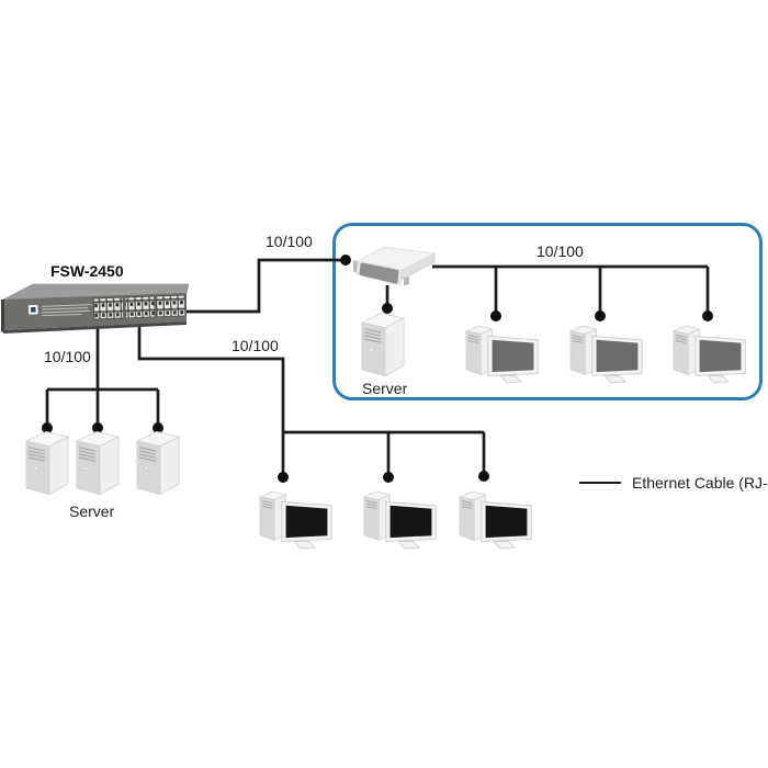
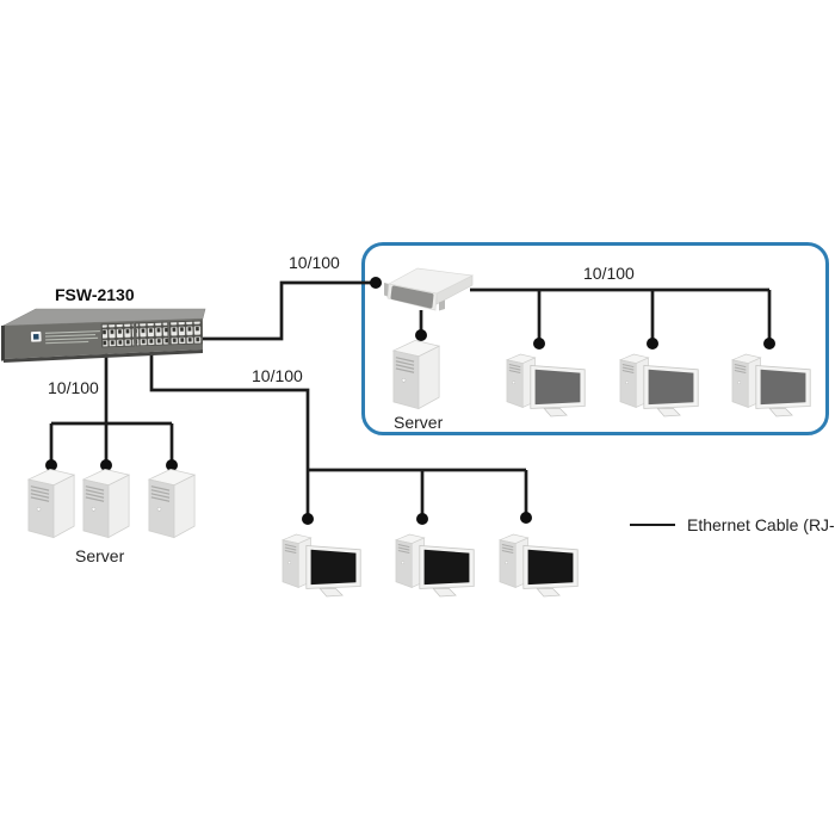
- FSW-2450
+ FSW-2130
  10/100
  10/100
  10/100
  10/100
  Server
  Server
  Ethernet Cable (RJ-
